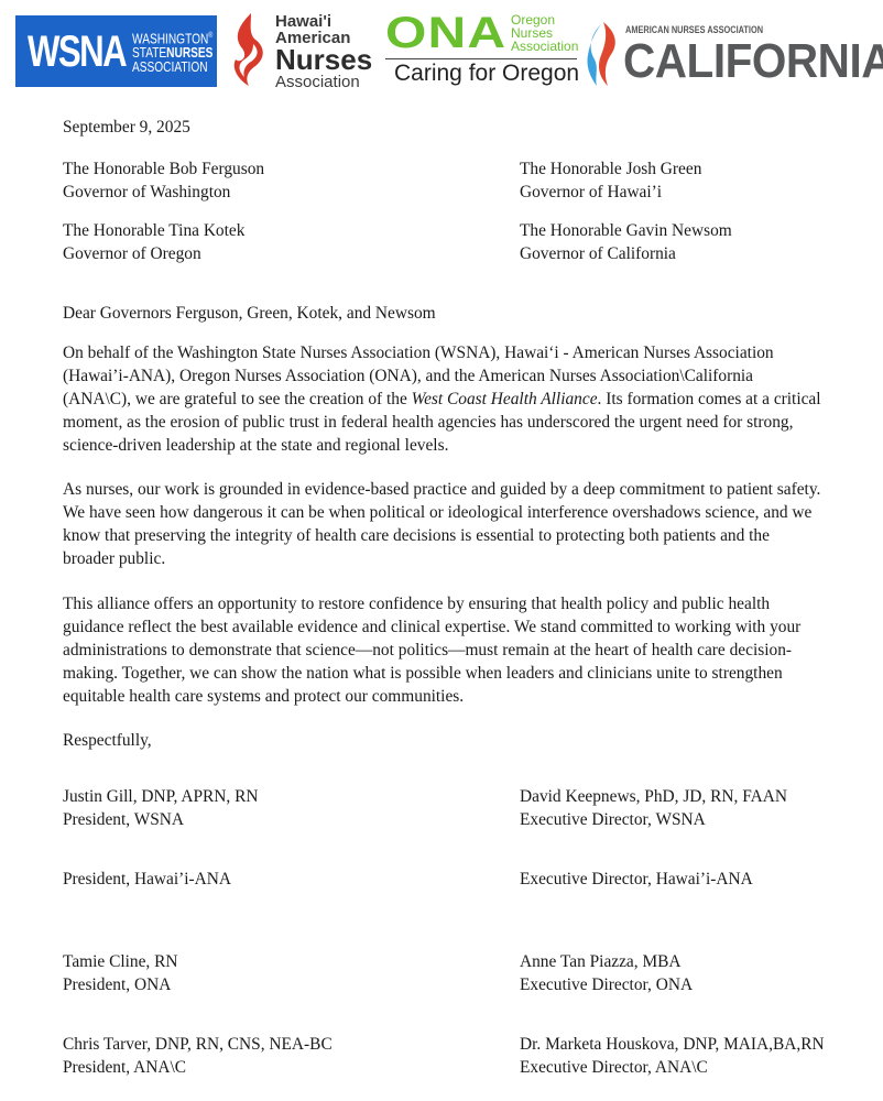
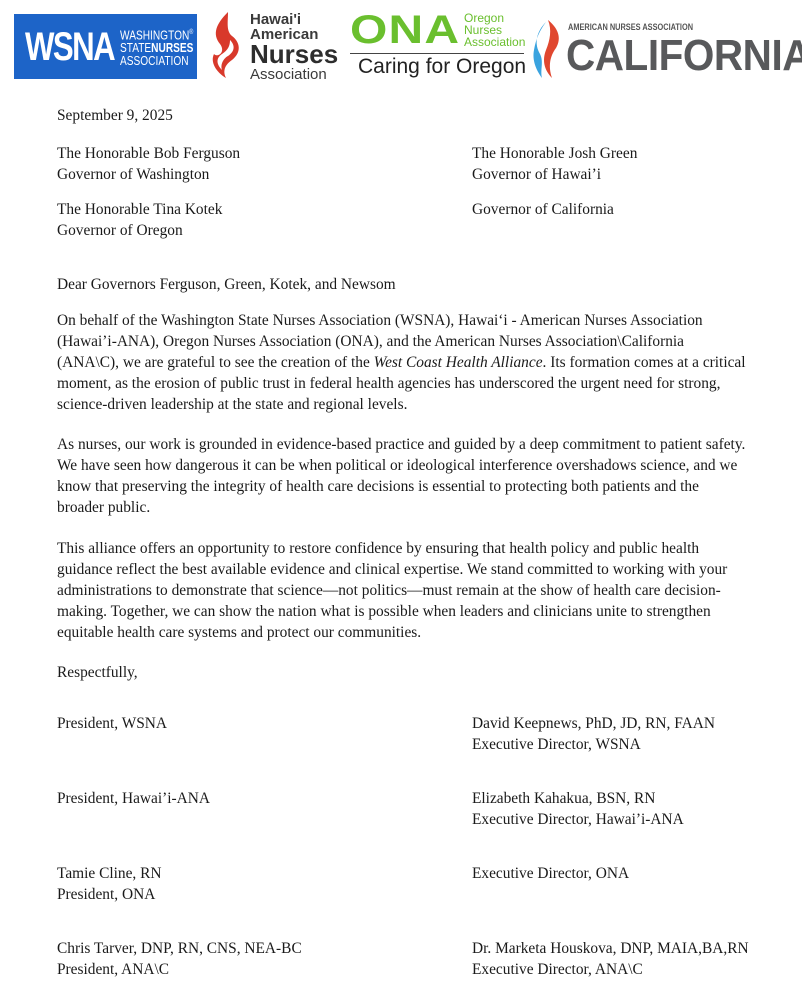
  WSNA
  WASHINGTON
  STATENURSES
  ASSOCIATION
  Hawai'i
  American
  Nurses
  Association
  ONA
  Oregon
  Nurses
  Association
  Caring for Oregon
  AMERICAN NURSES ASSOCIATION
  CALIFORNIA
  September 9, 2025
  The Honorable Bob Ferguson
  Governor of Washington
  The Honorable Josh Green
  Governor of Hawai’i
  The Honorable Tina Kotek
  Governor of Oregon
- The Honorable Gavin Newsom
  Governor of California
  Dear Governors Ferguson, Green, Kotek, and Newsom
  On behalf of the Washington State Nurses Association (WSNA), Hawai‘i - American Nurses Association (Hawai’i-ANA), Oregon Nurses Association (ONA), and the American Nurses Association\California (ANA\C), we are grateful to see the creation of the West Coast Health Alliance. Its formation comes at a critical moment, as the erosion of public trust in federal health agencies has underscored the urgent need for strong, science-driven leadership at the state and regional levels.
  As nurses, our work is grounded in evidence-based practice and guided by a deep commitment to patient safety. We have seen how dangerous it can be when political or ideological interference overshadows science, and we know that preserving the integrity of health care decisions is essential to protecting both patients and the broader public.
- This alliance offers an opportunity to restore confidence by ensuring that health policy and public health guidance reflect the best available evidence and clinical expertise. We stand committed to working with your administrations to demonstrate that science—not politics—must remain at the heart of health care decision-making. Together, we can show the nation what is possible when leaders and clinicians unite to strengthen equitable health care systems and protect our communities.
+ This alliance offers an opportunity to restore confidence by ensuring that health policy and public health guidance reflect the best available evidence and clinical expertise. We stand committed to working with your administrations to demonstrate that science—not politics—must remain at the show of health care decision-making. Together, we can show the nation what is possible when leaders and clinicians unite to strengthen equitable health care systems and protect our communities.
  Respectfully,
- Justin Gill, DNP, APRN, RN
  President, WSNA
  David Keepnews, PhD, JD, RN, FAAN
  Executive Director, WSNA
  President, Hawai’i-ANA
+ Elizabeth Kahakua, BSN, RN
  Executive Director, Hawai’i-ANA
  Tamie Cline, RN
  President, ONA
- Anne Tan Piazza, MBA
  Executive Director, ONA
  Chris Tarver, DNP, RN, CNS, NEA-BC
  President, ANA\C
  Dr. Marketa Houskova, DNP, MAIA,BA,RN
  Executive Director, ANA\C
